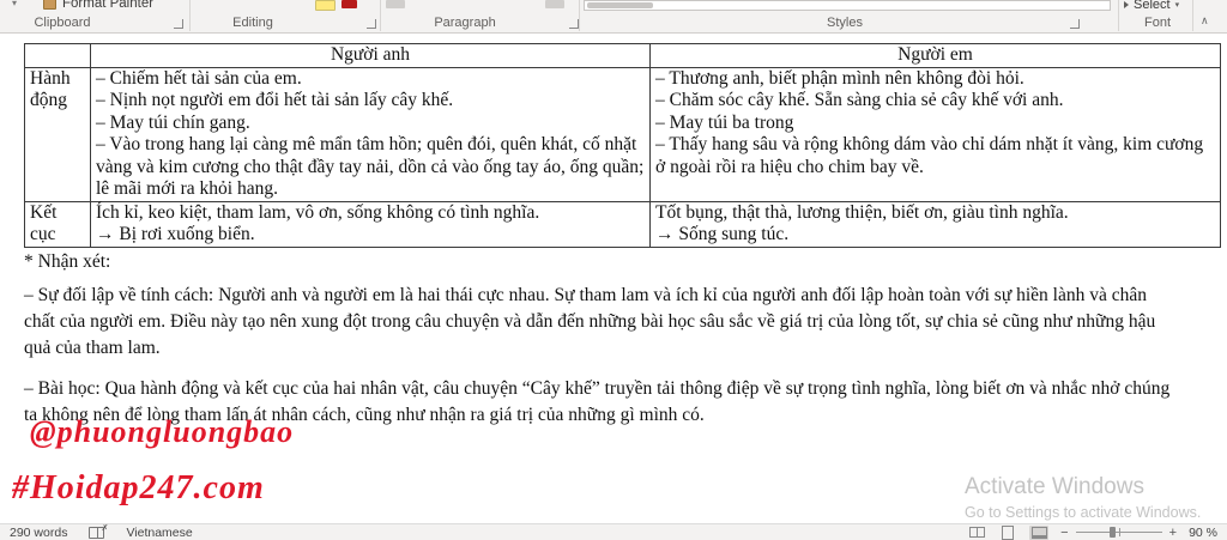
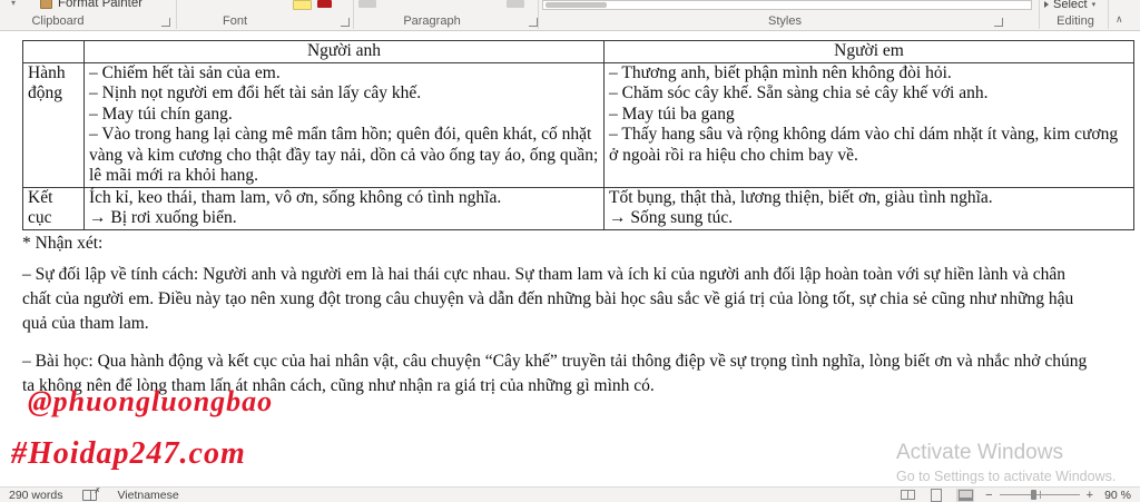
  ▾
  Format Painter
  Select
  Clipboard
- Editing
+ Font
  Paragraph
  Styles
- Font
+ Editing
  ∧
  	Người anh	Người em
- Hành động	– Chiếm hết tài sản của em. – Nịnh nọt người em đổi hết tài sản lấy cây khế. – May túi chín gang. – Vào trong hang lại càng mê mẩn tâm hồn; quên đói, quên khát, cố nhặt vàng và kim cương cho thật đầy tay nải, dồn cả vào ống tay áo, ống quần; lê mãi mới ra khỏi hang.	– Thương anh, biết phận mình nên không đòi hỏi. – Chăm sóc cây khế. Sẵn sàng chia sẻ cây khế với anh. – May túi ba trong – Thấy hang sâu và rộng không dám vào chỉ dám nhặt ít vàng, kim cương ở ngoài rồi ra hiệu cho chim bay về.
+ Hành động	– Chiếm hết tài sản của em. – Nịnh nọt người em đổi hết tài sản lấy cây khế. – May túi chín gang. – Vào trong hang lại càng mê mẩn tâm hồn; quên đói, quên khát, cố nhặt vàng và kim cương cho thật đầy tay nải, dồn cả vào ống tay áo, ống quần; lê mãi mới ra khỏi hang.	– Thương anh, biết phận mình nên không đòi hỏi. – Chăm sóc cây khế. Sẵn sàng chia sẻ cây khế với anh. – May túi ba gang – Thấy hang sâu và rộng không dám vào chỉ dám nhặt ít vàng, kim cương ở ngoài rồi ra hiệu cho chim bay về.
- Kết cục	Ích kỉ, keo kiệt, tham lam, vô ơn, sống không có tình nghĩa. → Bị rơi xuống biển.	Tốt bụng, thật thà, lương thiện, biết ơn, giàu tình nghĩa. → Sống sung túc.
+ Kết cục	Ích kỉ, keo thái, tham lam, vô ơn, sống không có tình nghĩa. → Bị rơi xuống biển.	Tốt bụng, thật thà, lương thiện, biết ơn, giàu tình nghĩa. → Sống sung túc.
  * Nhận xét:
  – Sự đối lập về tính cách: Người anh và người em là hai thái cực nhau. Sự tham lam và ích kỉ của người anh đối lập hoàn toàn với sự hiền lành và chân chất của người em. Điều này tạo nên xung đột trong câu chuyện và dẫn đến những bài học sâu sắc về giá trị của lòng tốt, sự chia sẻ cũng như những hậu quả của tham lam.
  – Bài học: Qua hành động và kết cục của hai nhân vật, câu chuyện “Cây khế” truyền tải thông điệp về sự trọng tình nghĩa, lòng biết ơn và nhắc nhở chúng ta không nên để lòng tham lấn át nhân cách, cũng như nhận ra giá trị của những gì mình có.
  @phuongluongbao
  #Hoidap247.com
  Activate Windows
  Go to Settings to activate Windows.
  290 words
  Vietnamese
  −
  +
  90 %
